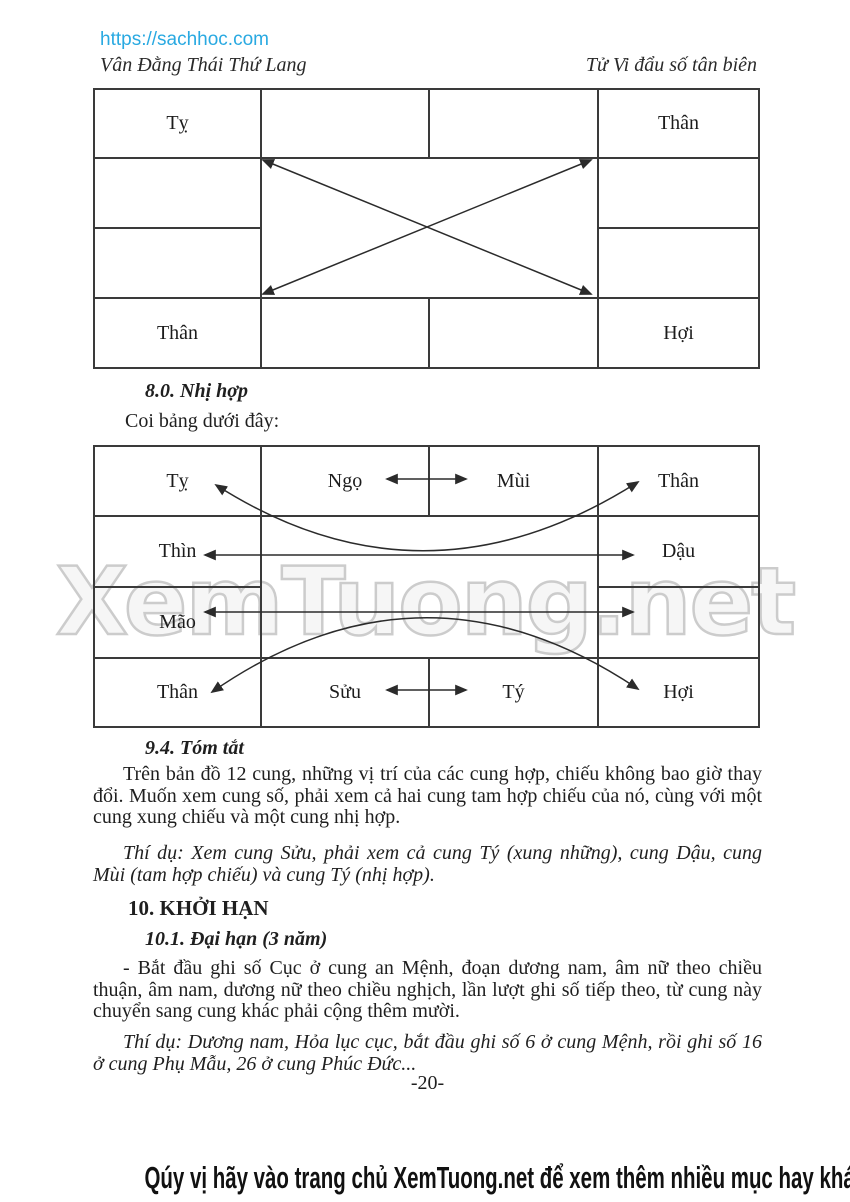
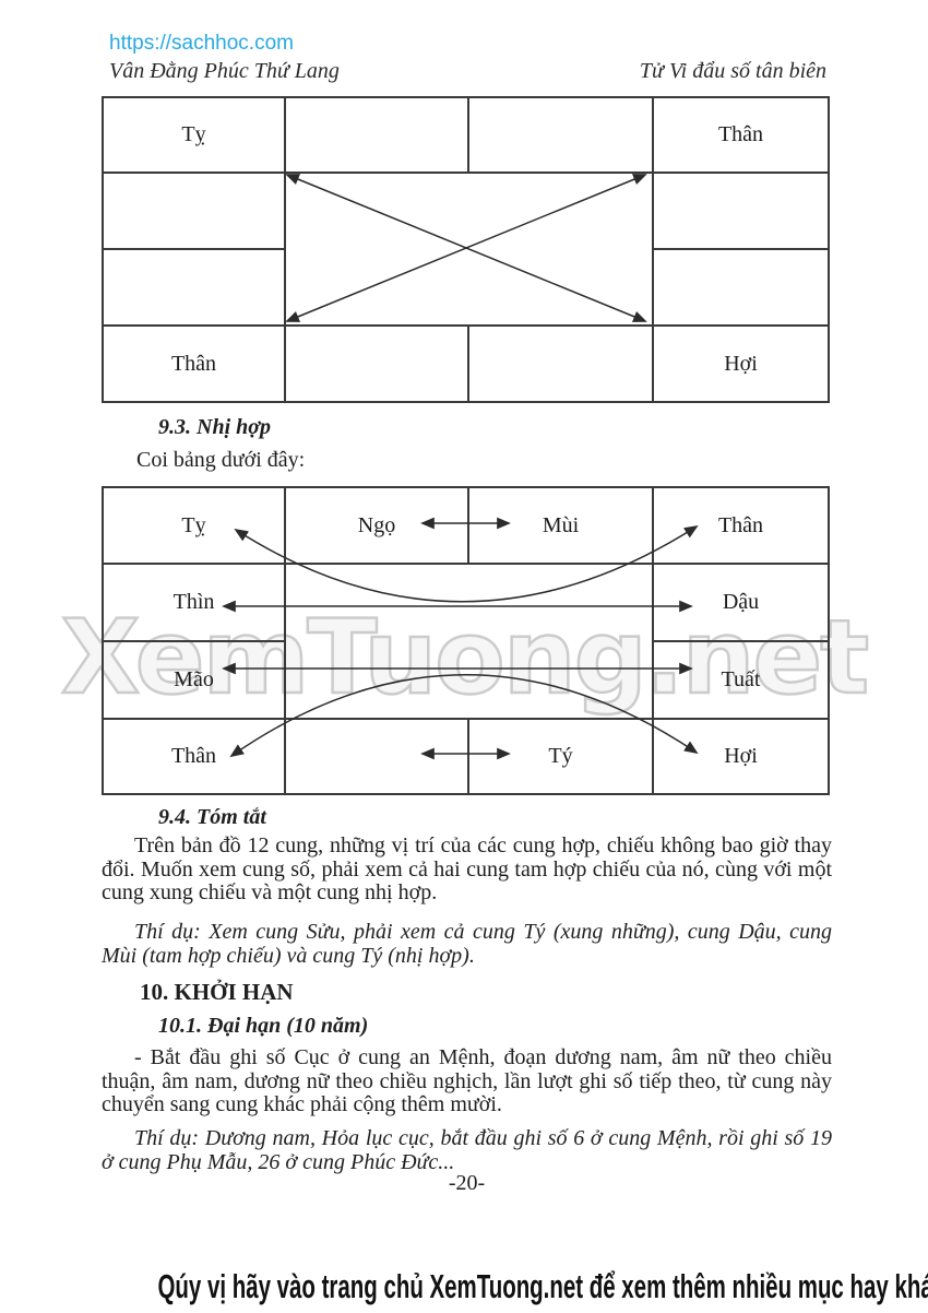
  https://sachhoc.com
- Vân Đằng Thái Thứ Lang
+ Vân Đằng Phúc Thứ Lang
  Tử Vi đẩu số tân biên
  XemTuong.net
  Tỵ
  Thân
  Thân
  Hợi
- 8.0. Nhị hợp
+ 9.3. Nhị hợp
  Coi bảng dưới đây:
  Tỵ
  Ngọ
  Mùi
  Thân
  Thìn
  Dậu
  Mão
+ Tuất
  Thân
- Sửu
  Tý
  Hợi
  9.4. Tóm tắt
  Trên bản đồ 12 cung, những vị trí của các cung hợp, chiếu không bao giờ thay đổi. Muốn xem cung số, phải xem cả hai cung tam hợp chiếu của nó, cùng với một cung xung chiếu và một cung nhị hợp.
  Thí dụ: Xem cung Sửu, phải xem cả cung Tý (xung những), cung Dậu, cung Mùi (tam hợp chiếu) và cung Tý (nhị hợp).
  10. KHỞI HẠN
- 10.1. Đại hạn (3 năm)
+ 10.1. Đại hạn (10 năm)
  - Bắt đầu ghi số Cục ở cung an Mệnh, đoạn dương nam, âm nữ theo chiều thuận, âm nam, dương nữ theo chiều nghịch, lần lượt ghi số tiếp theo, từ cung này chuyển sang cung khác phải cộng thêm mười.
- Thí dụ: Dương nam, Hỏa lục cục, bắt đầu ghi số 6 ở cung Mệnh, rồi ghi số 16 ở cung Phụ Mẫu, 26 ở cung Phúc Đức...
+ Thí dụ: Dương nam, Hỏa lục cục, bắt đầu ghi số 6 ở cung Mệnh, rồi ghi số 19 ở cung Phụ Mẫu, 26 ở cung Phúc Đức...
  -20-
  Qúy vị hãy vào trang chủ XemTuong.net để xem thêm nhi
